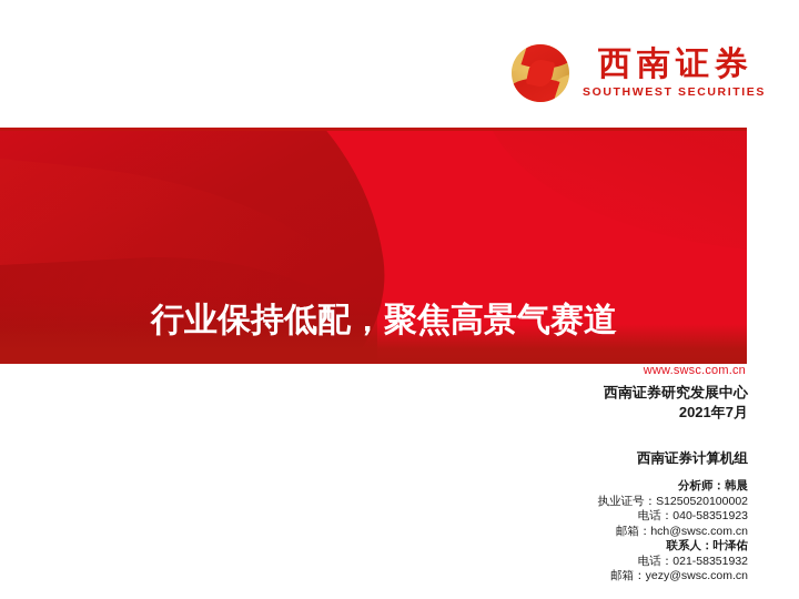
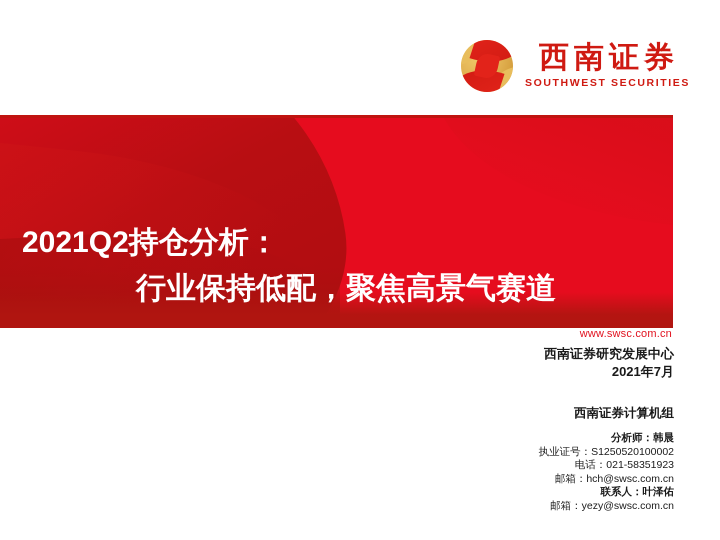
  西南证券
  SOUTHWEST SECURITIES
+ 2021Q2持仓分析：
  行业保持低配，聚焦高景气赛道
  www.swsc.com.cn
  西南证券研究发展中心
  2021年7月
  西南证券计算机组
  分析师：韩晨
  执业证号：S1250520100002
- 电话：040-58351923
+ 电话：021-58351923
  邮箱：hch@swsc.com.cn
  联系人：叶泽佑
- 电话：021-58351932
  邮箱：yezy@swsc.com.cn
